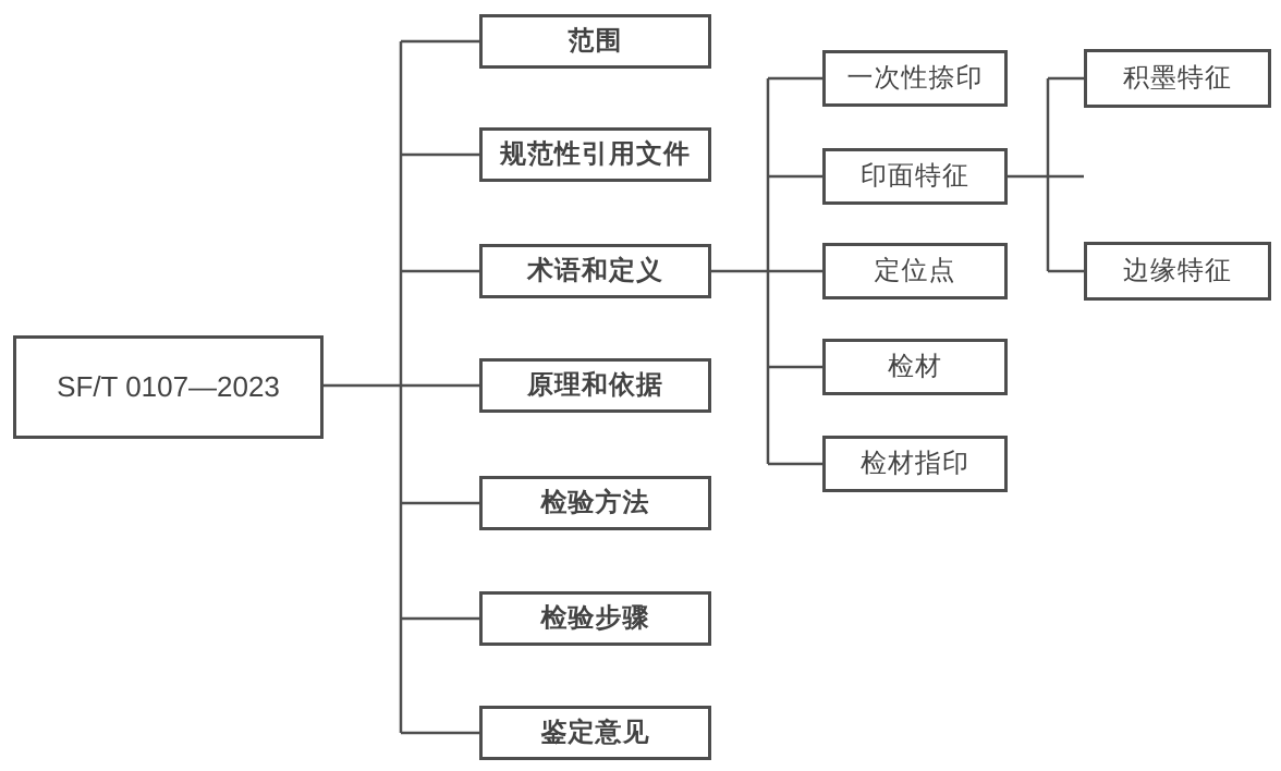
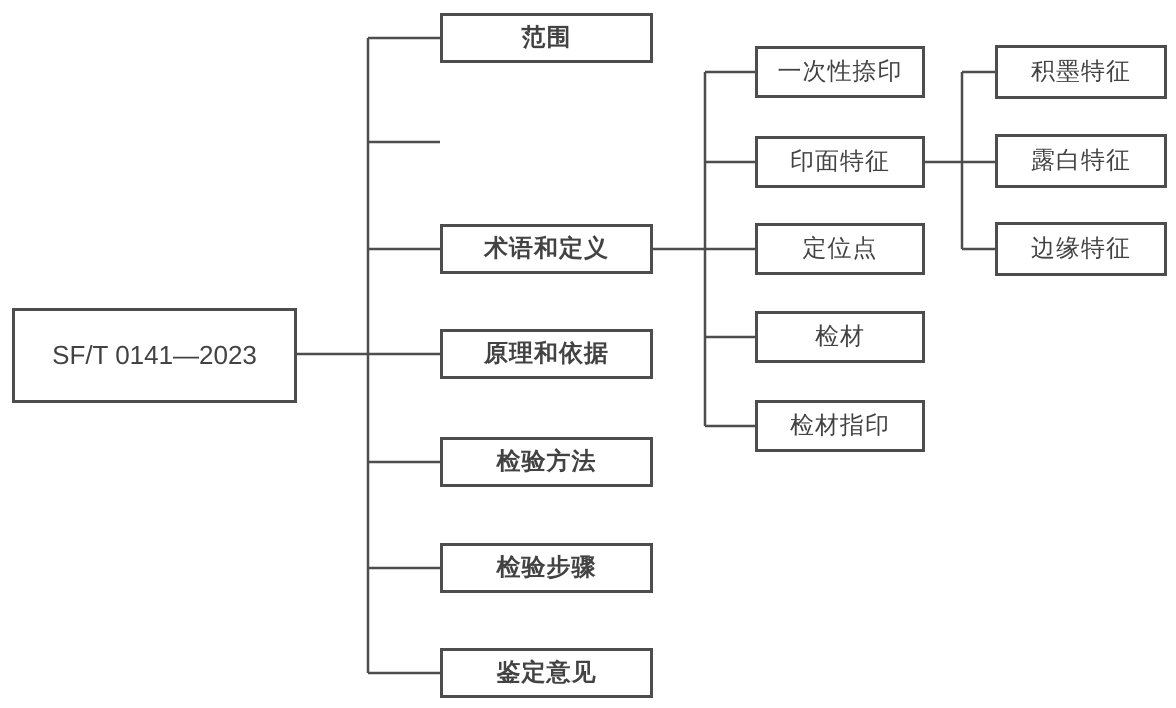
- SF/T 0107—2023
+ SF/T 0141—2023
  范围
- 规范性引用文件
  术语和定义
  原理和依据
  检验方法
  检验步骤
  鉴定意见
  一次性捺印
  印面特征
  定位点
  检材
  检材指印
  积墨特征
+ 露白特征
  边缘特征
